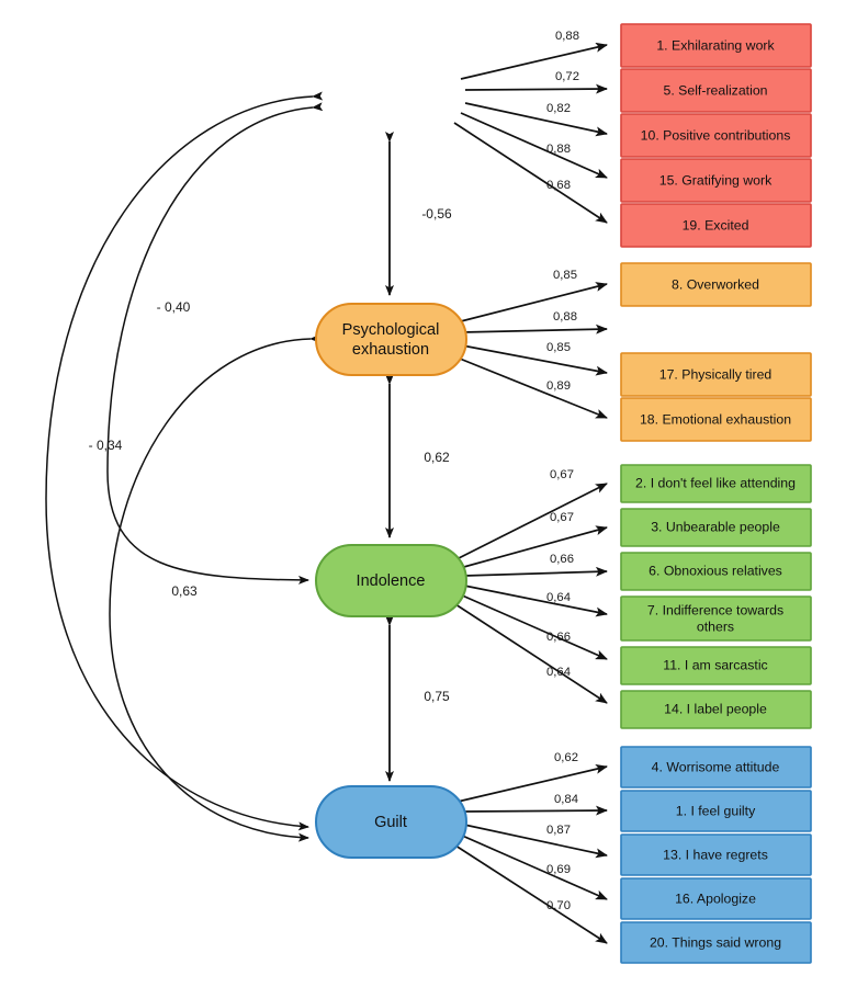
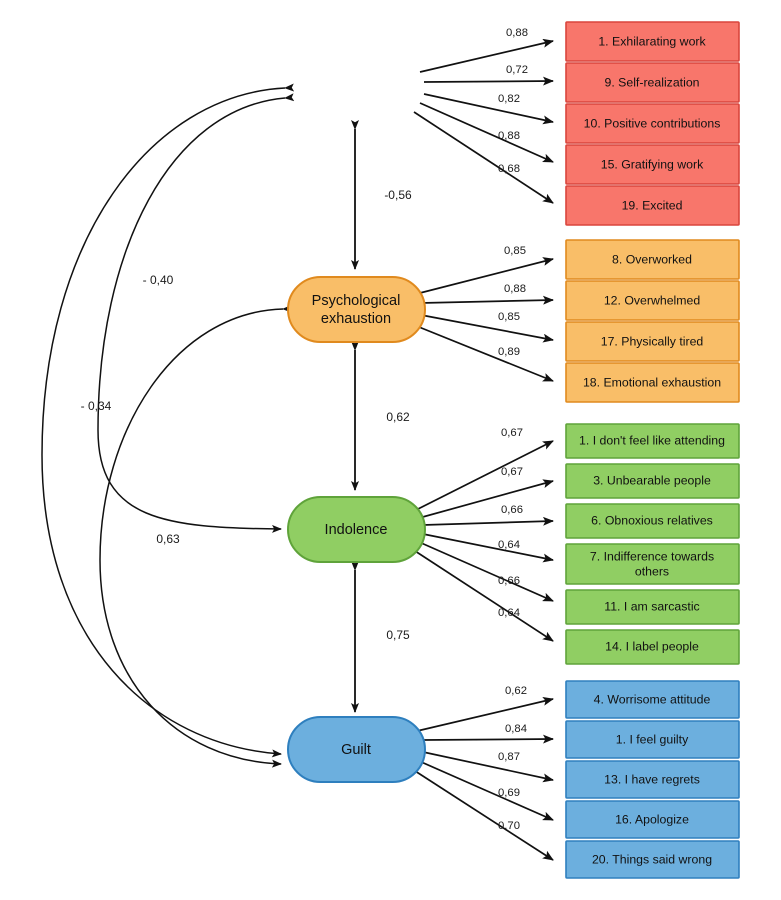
  - 0,40
  - 0,34
  0,63
  -0,56
  0,62
  0,75
  0,88
  0,72
  0,82
  0,88
  0,68
  0,85
  0,88
  0,85
  0,89
  0,67
  0,67
  0,66
  0,64
  0,66
  0,64
  0,62
  0,84
  0,87
  0,69
  0,70
  1. Exhilarating work
- 5. Self-realization
+ 9. Self-realization
  10. Positive contributions
  15. Gratifying work
  19. Excited
  8. Overworked
+ 12. Overwhelmed
  17. Physically tired
  18. Emotional exhaustion
- 2. I don't feel like attending
+ 1. I don't feel like attending
  3. Unbearable people
  6. Obnoxious relatives
  7. Indifference towards
  others
  11. I am sarcastic
  14. I label people
  4. Worrisome attitude
  1. I feel guilty
  13. I have regrets
  16. Apologize
  20. Things said wrong
  Psychological
  exhaustion
  Indolence
  Guilt
